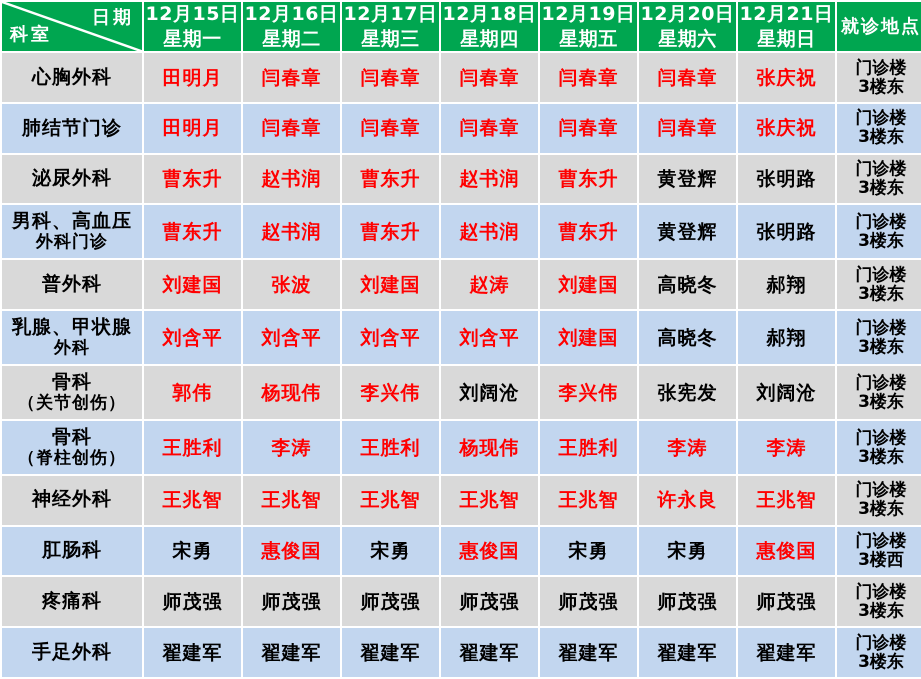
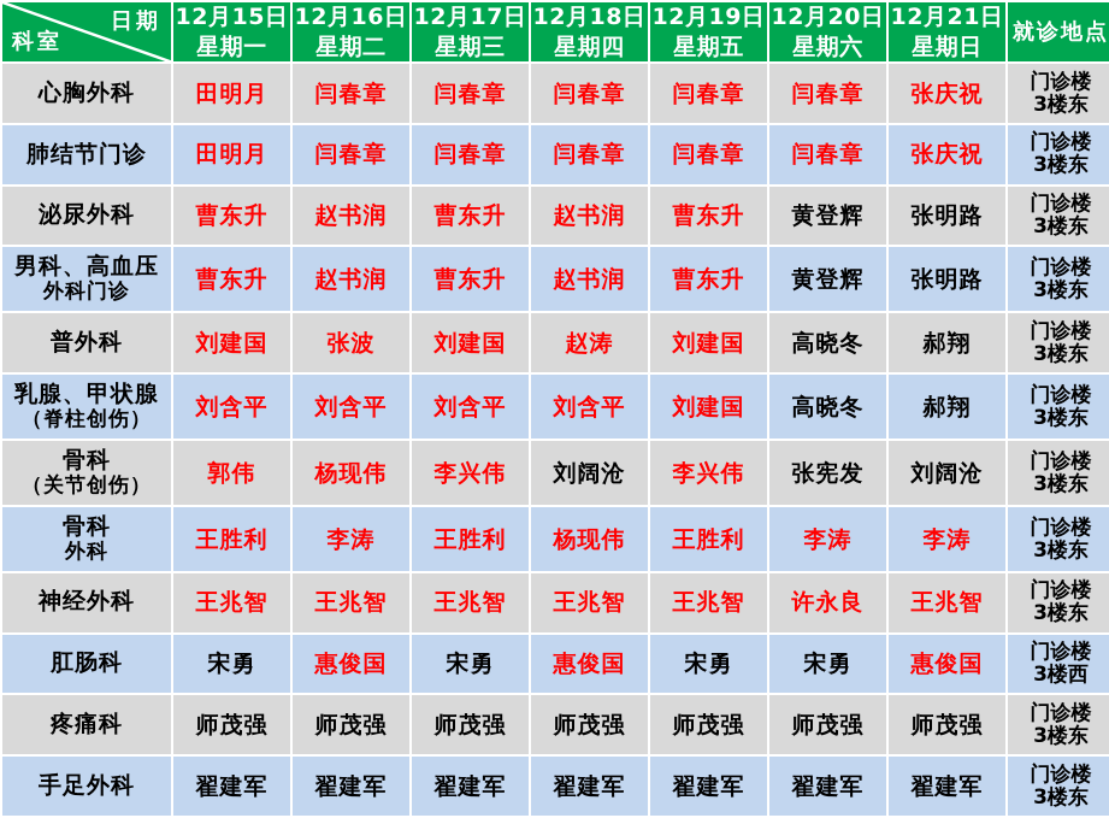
  日期 科室	12月15日 星期一	12月16日 星期二	12月17日 星期三	12月18日 星期四	12月19日 星期五	12月20日 星期六	12月21日 星期日	就诊地点
  心胸外科	田明月	闫春章	闫春章	闫春章	闫春章	闫春章	张庆祝	门诊楼3楼东
  肺结节门诊	田明月	闫春章	闫春章	闫春章	闫春章	闫春章	张庆祝	门诊楼3楼东
  泌尿外科	曹东升	赵书润	曹东升	赵书润	曹东升	黄登辉	张明路	门诊楼3楼东
  男科、高血压外科门诊	曹东升	赵书润	曹东升	赵书润	曹东升	黄登辉	张明路	门诊楼3楼东
  普外科	刘建国	张波	刘建国	赵涛	刘建国	高晓冬	郝翔	门诊楼3楼东
- 乳腺、甲状腺外科	刘含平	刘含平	刘含平	刘含平	刘建国	高晓冬	郝翔	门诊楼3楼东
+ 乳腺、甲状腺（脊柱创伤）	刘含平	刘含平	刘含平	刘含平	刘建国	高晓冬	郝翔	门诊楼3楼东
  骨科（关节创伤）	郭伟	杨现伟	李兴伟	刘阔沧	李兴伟	张宪发	刘阔沧	门诊楼3楼东
- 骨科（脊柱创伤）	王胜利	李涛	王胜利	杨现伟	王胜利	李涛	李涛	门诊楼3楼东
+ 骨科外科	王胜利	李涛	王胜利	杨现伟	王胜利	李涛	李涛	门诊楼3楼东
  神经外科	王兆智	王兆智	王兆智	王兆智	王兆智	许永良	王兆智	门诊楼3楼东
  肛肠科	宋勇	惠俊国	宋勇	惠俊国	宋勇	宋勇	惠俊国	门诊楼3楼西
  疼痛科	师茂强	师茂强	师茂强	师茂强	师茂强	师茂强	师茂强	门诊楼3楼东
  手足外科	翟建军	翟建军	翟建军	翟建军	翟建军	翟建军	翟建军	门诊楼3楼东
